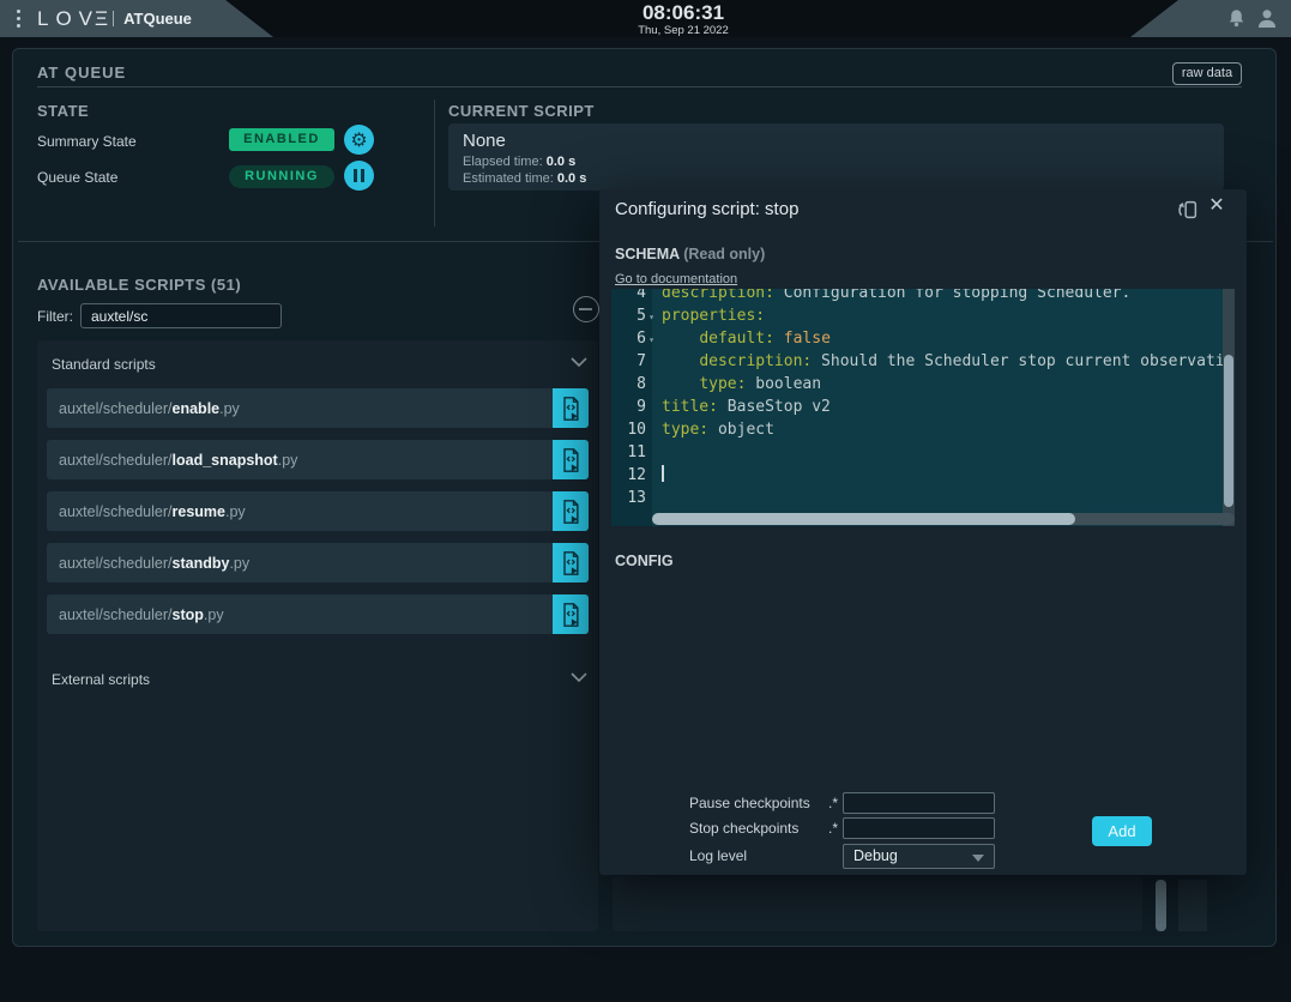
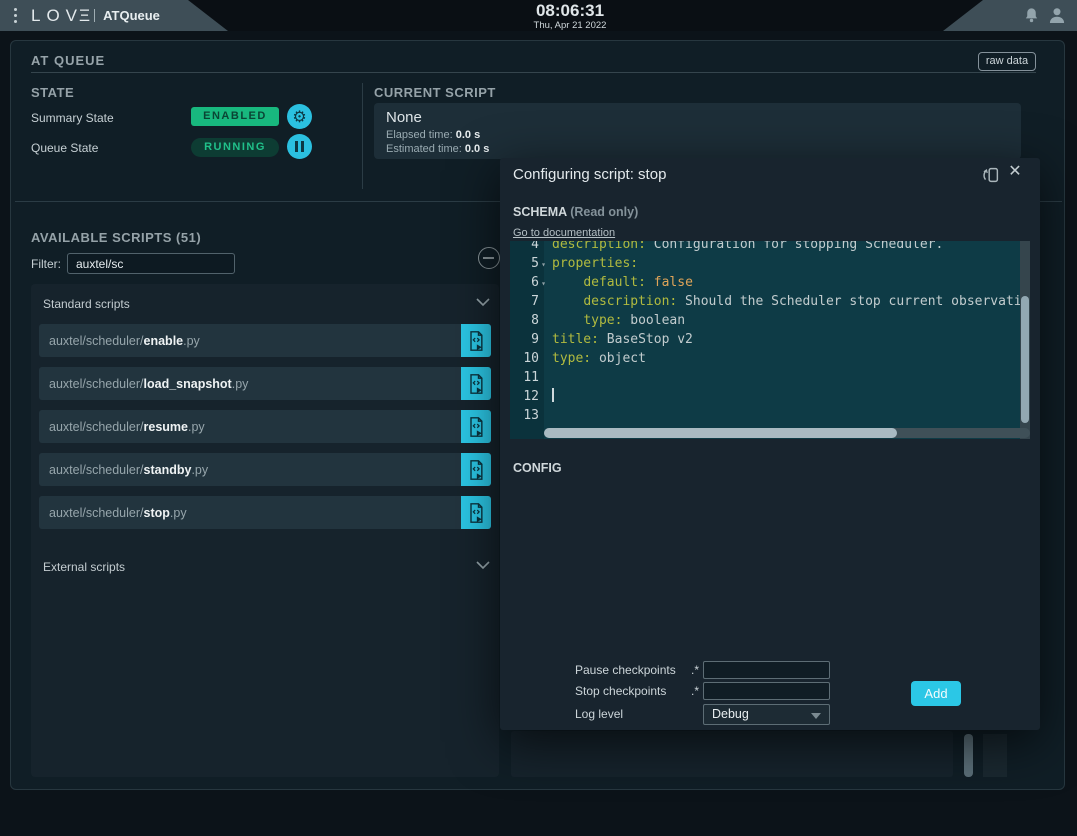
  LOVΞ
  ATQueue
  08:06:31
- Thu, Sep 21 2022
+ Thu, Apr 21 2022
  AT QUEUE
  raw data
  STATE
  Summary State
  ENABLED
  ⚙
  Queue State
  RUNNING
  CURRENT SCRIPT
  None
  Elapsed time: 0.0 s
  Estimated time: 0.0 s
  AVAILABLE SCRIPTS (51)
  Filter:
  auxtel/sc
  Standard scripts
  auxtel/scheduler/enable.py
  auxtel/scheduler/load_snapshot.py
  auxtel/scheduler/resume.py
  auxtel/scheduler/standby.py
  auxtel/scheduler/stop.py
  External scripts
  Configuring script: stop
  ✕
  SCHEMA (Read only)
  Go to documentation
  4
  5
  ▾
  6
  ▾
  7
  8
  9
  10
  11
  12
  13
  description: Configuration for stopping Scheduler.
  properties:
  default: false
  description: Should the Scheduler stop current observati
  type: boolean
  title: BaseStop v2
  type: object
  CONFIG
  Pause checkpoints
  .*
  Stop checkpoints
  .*
  Log level
  Debug
  Add
